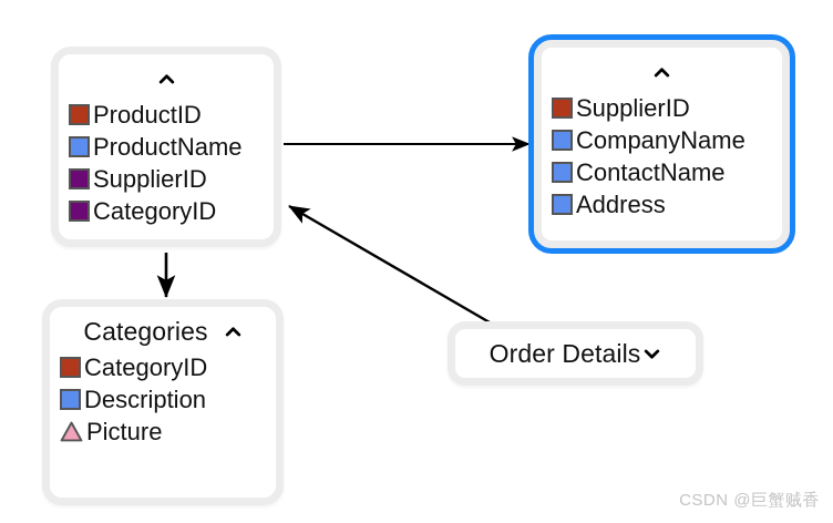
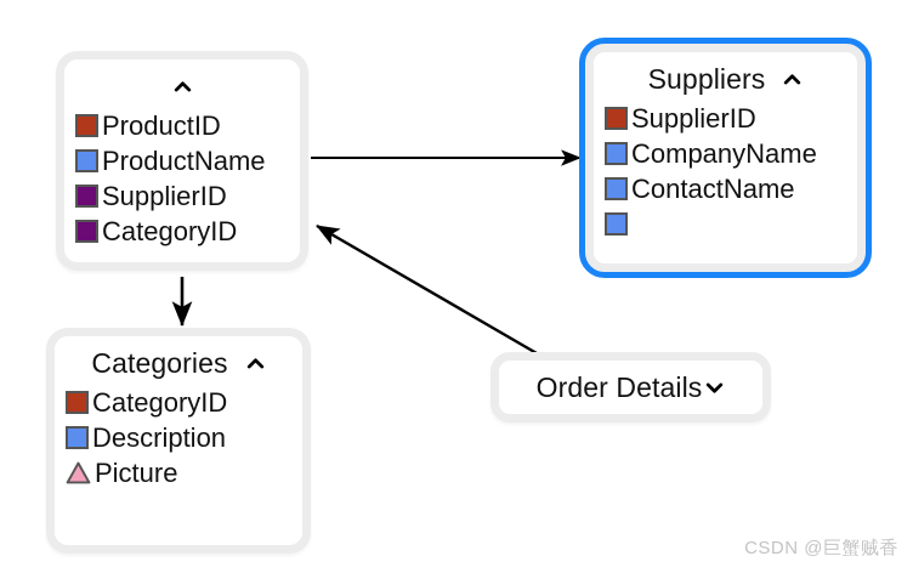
  ProductID
  ProductName
  SupplierID
  CategoryID
+ Suppliers
  SupplierID
  CompanyName
  ContactName
- Address
  Categories
  CategoryID
  Description
  Picture
  Order Details
  CSDN @巨蟹贼香
